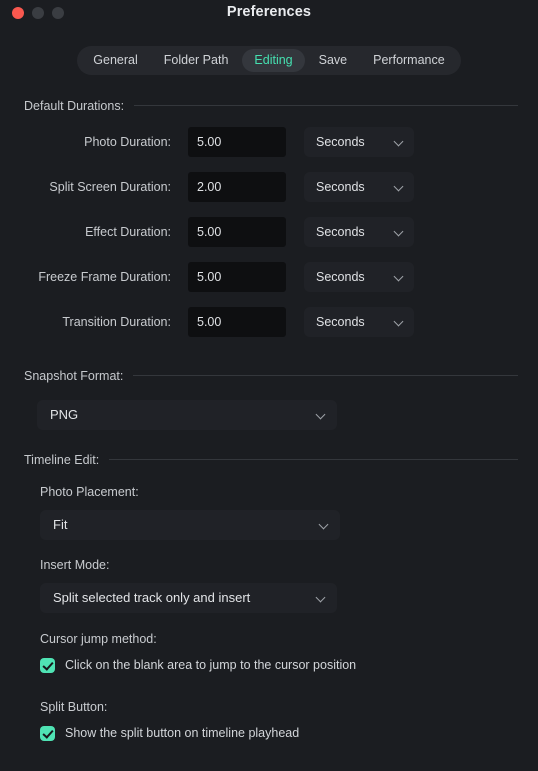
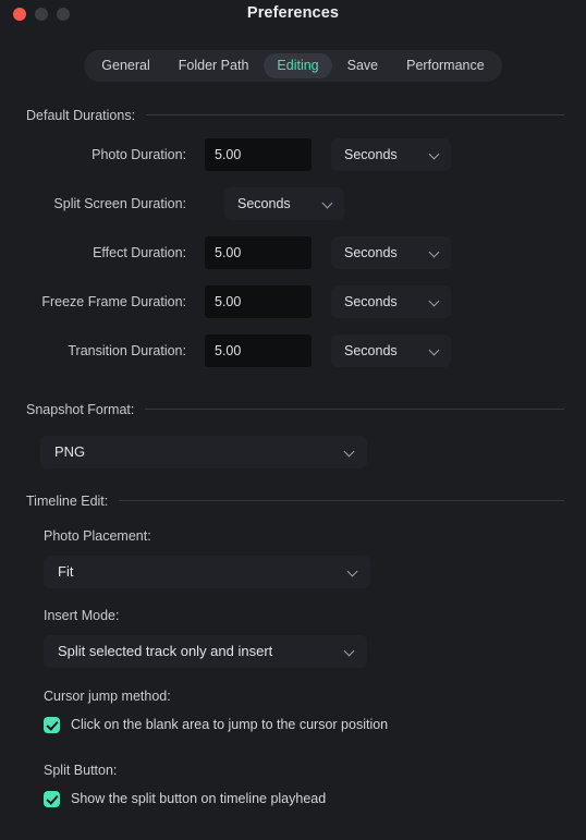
  Preferences
  General
  Folder Path
  Editing
  Save
  Performance
  Default Durations:
  Photo Duration:
  5.00
  Seconds
  Split Screen Duration:
- 2.00
  Seconds
  Effect Duration:
  5.00
  Seconds
  Freeze Frame Duration:
  5.00
  Seconds
  Transition Duration:
  5.00
  Seconds
  Snapshot Format:
  PNG
  Timeline Edit:
  Photo Placement:
  Fit
  Insert Mode:
  Split selected track only and insert
  Cursor jump method:
  Click on the blank area to jump to the cursor position
  Split Button:
  Show the split button on timeline playhead
